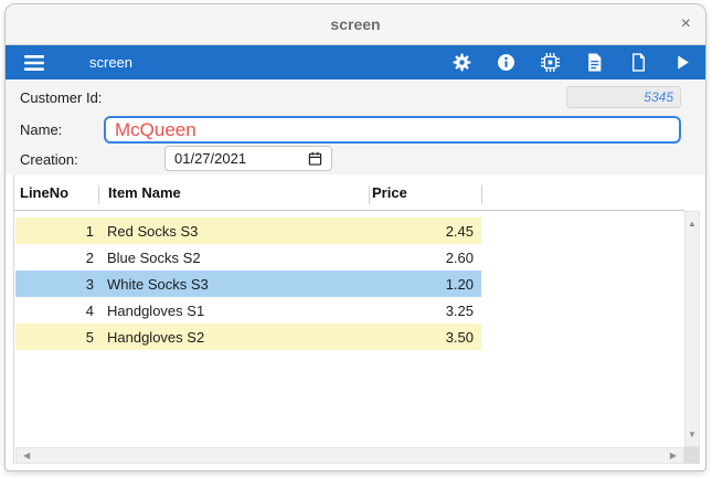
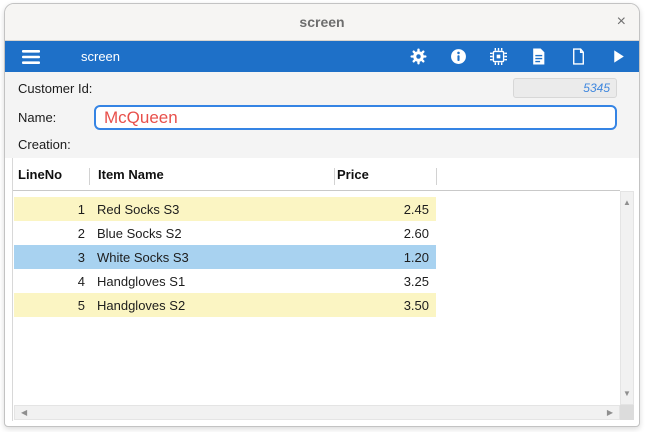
  screen
  ×
  screen
  Customer Id:
  5345
  Name:
  McQueen
  Creation:
- 01/27/2021
  LineNo
  Item Name
  Price
  1
  Red Socks S3
  2.45
  2
  Blue Socks S2
  2.60
  3
  White Socks S3
  1.20
  4
  Handgloves S1
  3.25
  5
  Handgloves S2
  3.50
  ▲
  ▼
  ◀
  ▶
